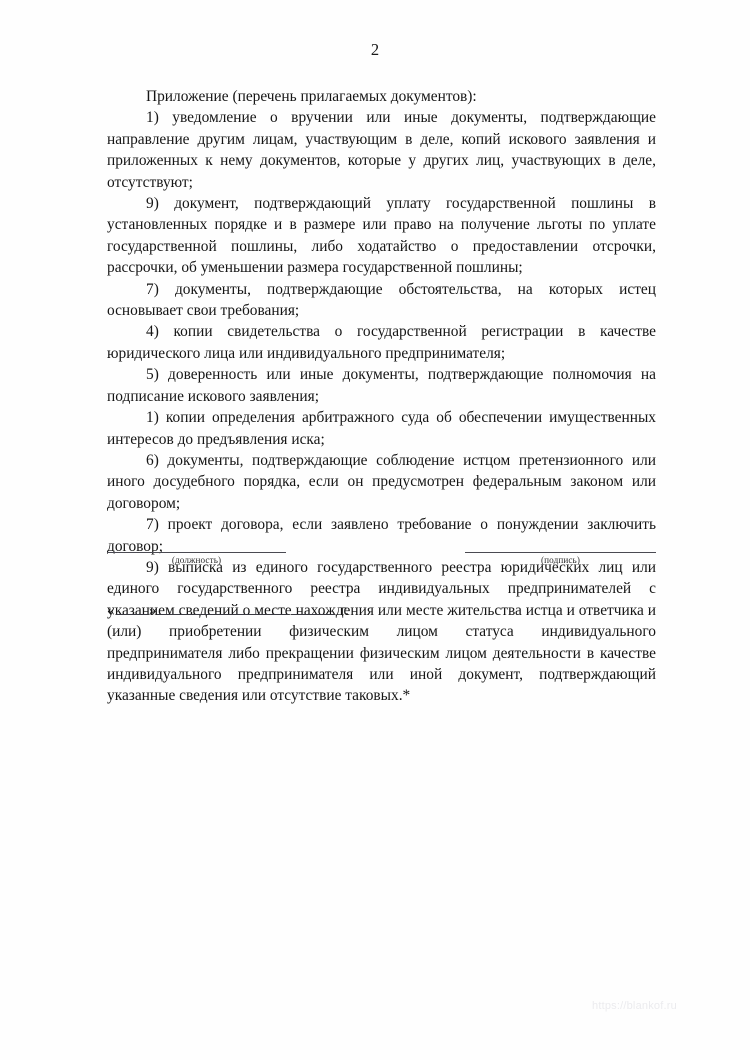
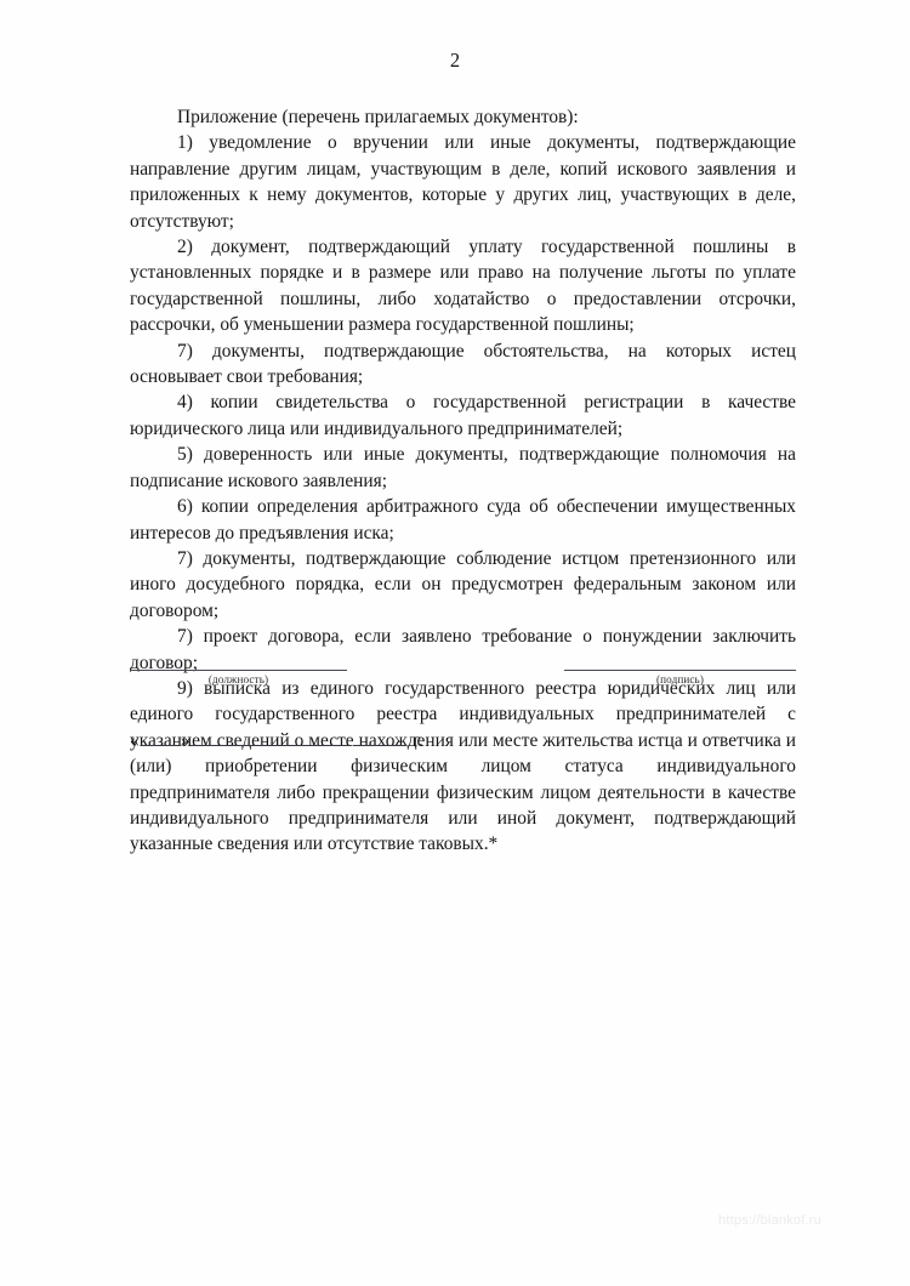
  2
  Приложение (перечень прилагаемых документов):
  1) уведомление о вручении или иные документы, подтверждающие направление другим лицам, участвующим в деле, копий искового заявления и приложенных к нему документов, которые у других лиц, участвующих в деле, отсутствуют;
- 9) документ, подтверждающий уплату государственной пошлины в установленных порядке и в размере или право на получение льготы по уплате государственной пошлины, либо ходатайство о предоставлении отсрочки, рассрочки, об уменьшении размера государственной пошлины;
+ 2) документ, подтверждающий уплату государственной пошлины в установленных порядке и в размере или право на получение льготы по уплате государственной пошлины, либо ходатайство о предоставлении отсрочки, рассрочки, об уменьшении размера государственной пошлины;
  7) документы, подтверждающие обстоятельства, на которых истец основывает свои требования;
- 4) копии свидетельства о государственной регистрации в качестве юридического лица или индивидуального предпринимателя;
+ 4) копии свидетельства о государственной регистрации в качестве юридического лица или индивидуального предпринимателей;
  5) доверенность или иные документы, подтверждающие полномочия на подписание искового заявления;
- 1) копии определения арбитражного суда об обеспечении имущественных интересов до предъявления иска;
+ 6) копии определения арбитражного суда об обеспечении имущественных интересов до предъявления иска;
- 6) документы, подтверждающие соблюдение истцом претензионного или иного досудебного порядка, если он предусмотрен федеральным законом или договором;
+ 7) документы, подтверждающие соблюдение истцом претензионного или иного досудебного порядка, если он предусмотрен федеральным законом или договором;
  7) проект договора, если заявлено требование о понуждении заключить договор;
  9) выписка из единого государственного реестра юридических лиц или единого государственного реестра индивидуальных предпринимателей с указанием сведений о месте нахождения или месте жительства истца и ответчика и (или) приобретении физическим лицом статуса индивидуального предпринимателя либо прекращении физическим лицом деятельности в качестве индивидуального предпринимателя или иной документ, подтверждающий указанные сведения или отсутствие таковых.*
  (должность)
  (подпись)
  « » г.
